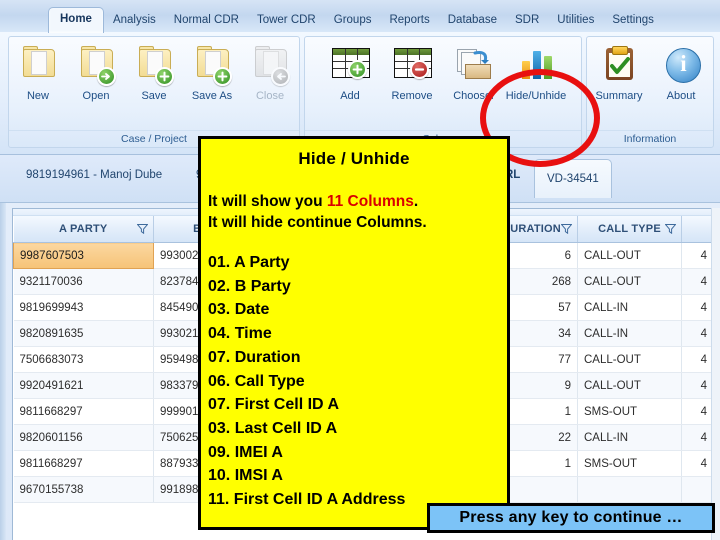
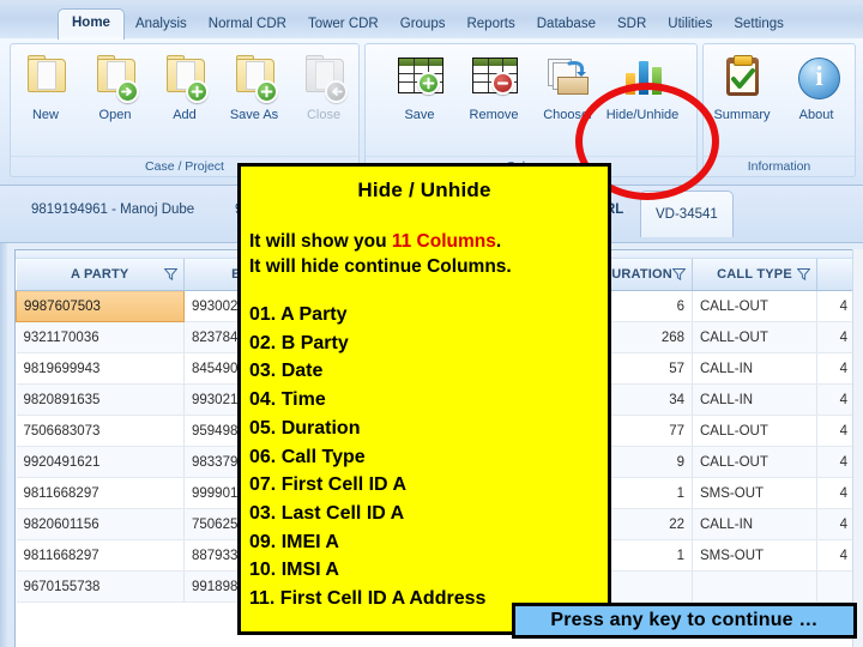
  Home
  Analysis
  Normal CDR
  Tower CDR
  Groups
  Reports
  Database
  SDR
  Utilities
  Settings
  New
  Open
- Save
+ Add
  Save As
  Close
  Case / Project
- Add
+ Save
  Remove
  Chooser
  Hide/Unhide
  Summary
  About
  Information
  9819194961 - Manoj Dube
  VD-34541
  9987607503	993002			6	CALL-OUT	4
  9321170036	823784			268	CALL-OUT	4
  9819699943	845490			57	CALL-IN	4
  9820891635	993021			34	CALL-IN	4
  7506683073	959498			77	CALL-OUT	4
  9920491621	983379			9	CALL-OUT	4
  9811668297	999901			1	SMS-OUT	4
  9820601156	750625			22	CALL-IN	4
  9811668297	887933			1	SMS-OUT	4
  9670155738	991898
  Hide / Unhide
  It will show you 11 Columns.
  It will hide continue Columns.
  01. A Party
  02. B Party
  03. Date
  04. Time
- 07. Duration
+ 05. Duration
  06. Call Type
  07. First Cell ID A
  03. Last Cell ID A
  09. IMEI A
  10. IMSI A
  11. First Cell ID A Address
  Press any key to continue …
